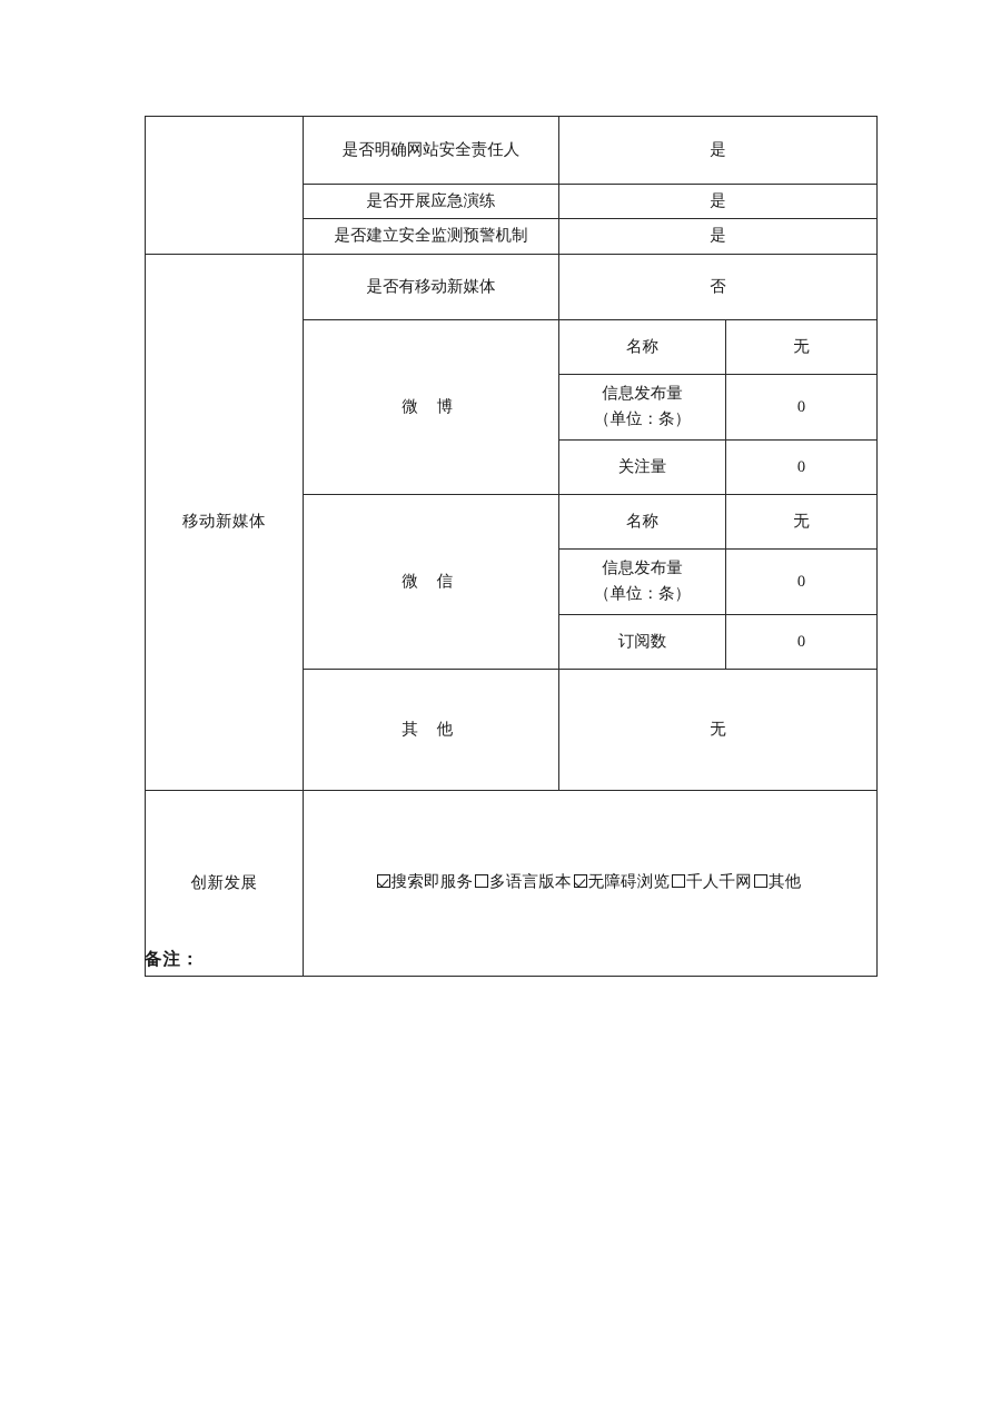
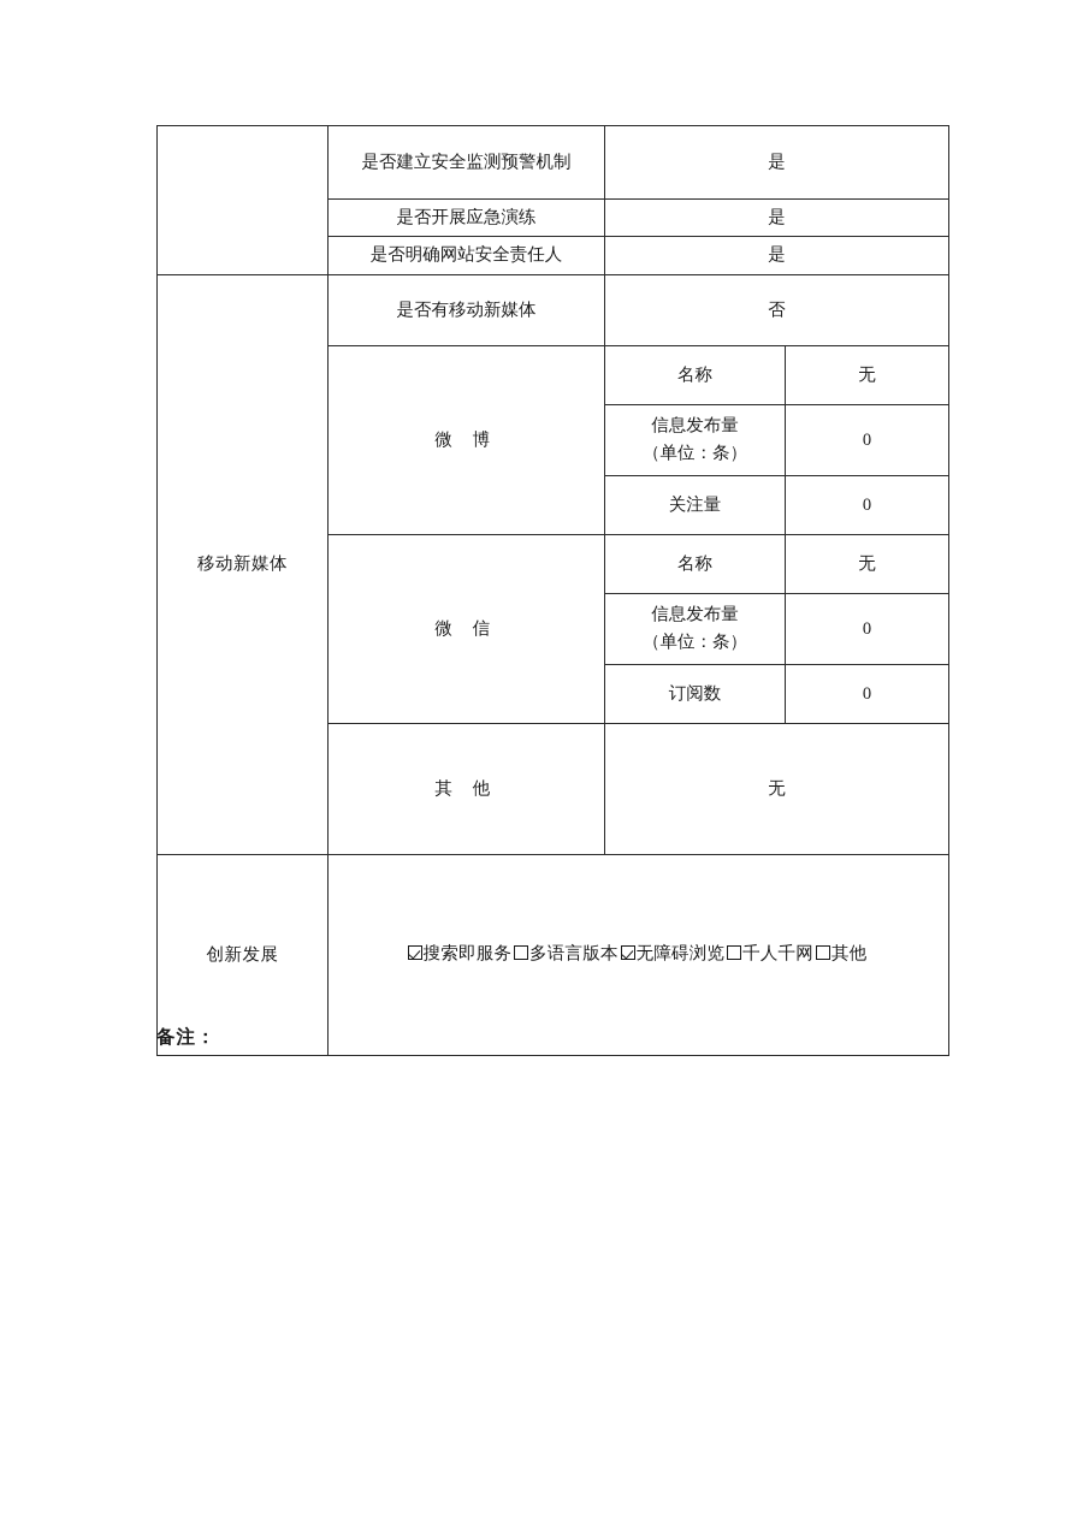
- 	是否明确网站安全责任人	是
+ 	是否建立安全监测预警机制	是
  是否开展应急演练	是
- 是否建立安全监测预警机制	是
+ 是否明确网站安全责任人	是
  移动新媒体	是否有移动新媒体	否
  微 博	名称	无
  信息发布量 （单位：条）	0
  关注量	0
  微 信	名称	无
  信息发布量 （单位：条）	0
  订阅数	0
  其 他	无
  创新发展	搜索即服务 多语言版本 无障碍浏览 千人千网 其他
  备注：
